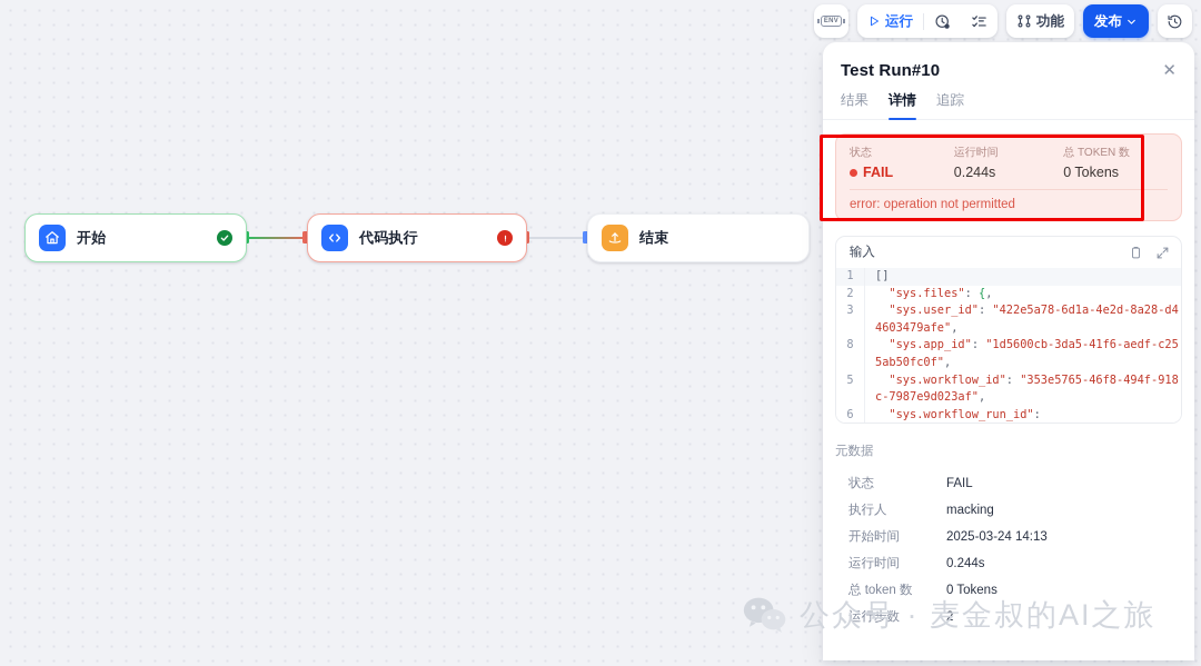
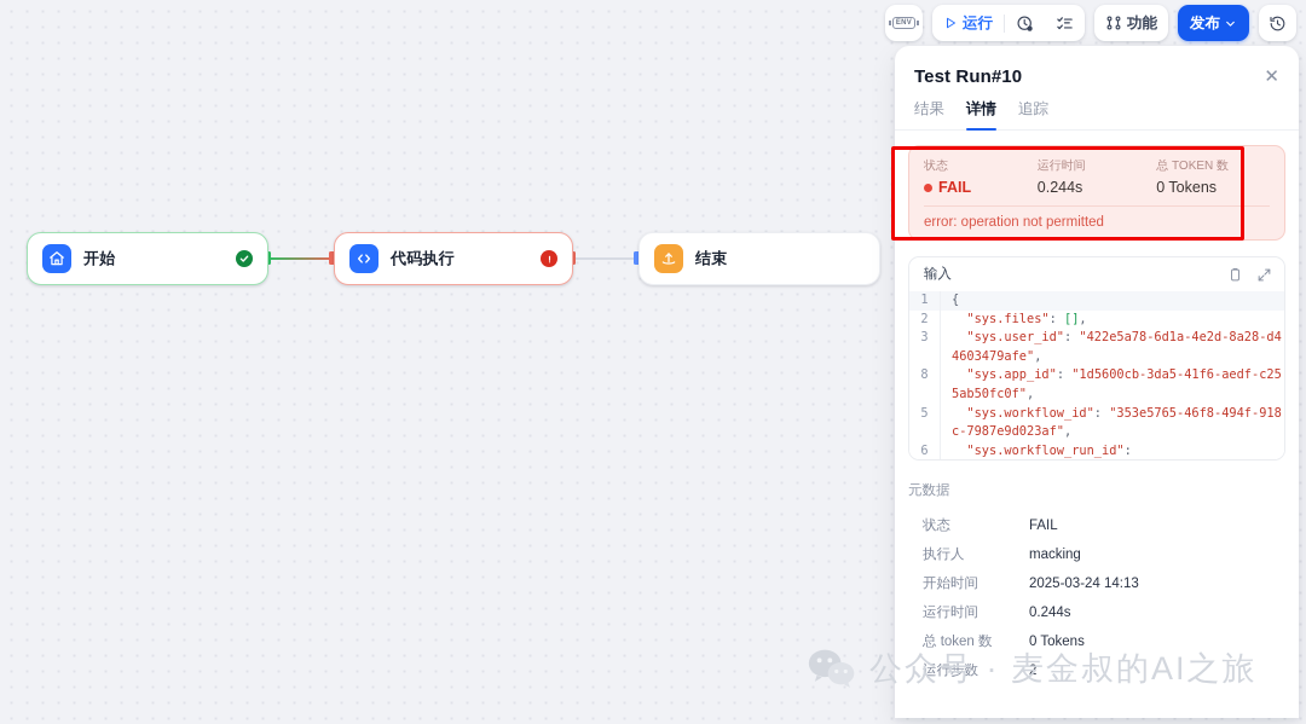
  开始
  代码执行
  结束
  运行
  功能
  发布
  Test Run#10
  ✕
  结果
  详情
  追踪
  状态
  FAIL
  运行时间
  0.244s
  总 TOKEN 数
  0 Tokens
  error: operation not permitted
  输入
  1
- []
+ {
  2
- "sys.files": {,
+ "sys.files": [],
  3
  "sys.user_id": "422e5a78-6d1a-4e2d-8a28-d44603479afe",
  8
  "sys.app_id": "1d5600cb-3da5-41f6-aedf-c255ab50fc0f",
  5
  "sys.workflow_id": "353e5765-46f8-494f-918c-7987e9d023af",
  6
  "sys.workflow_run_id":
  元数据
  状态
  FAIL
  执行人
  macking
  开始时间
  2025-03-24 14:13
  运行时间
  0.244s
  总 token 数
  0 Tokens
  运行步数
  2
  公众号 · 麦金叔的AI之旅
